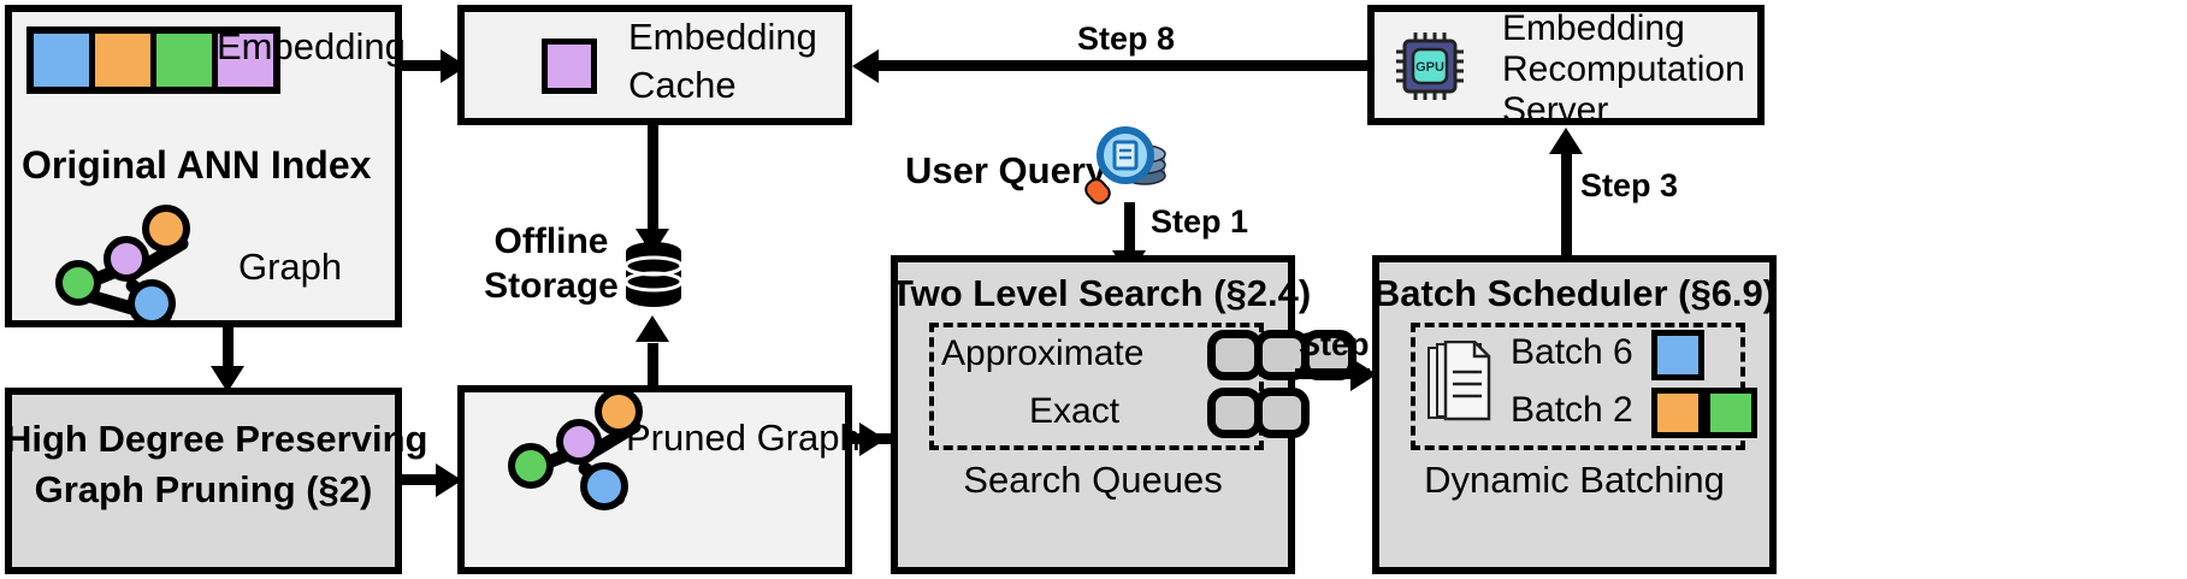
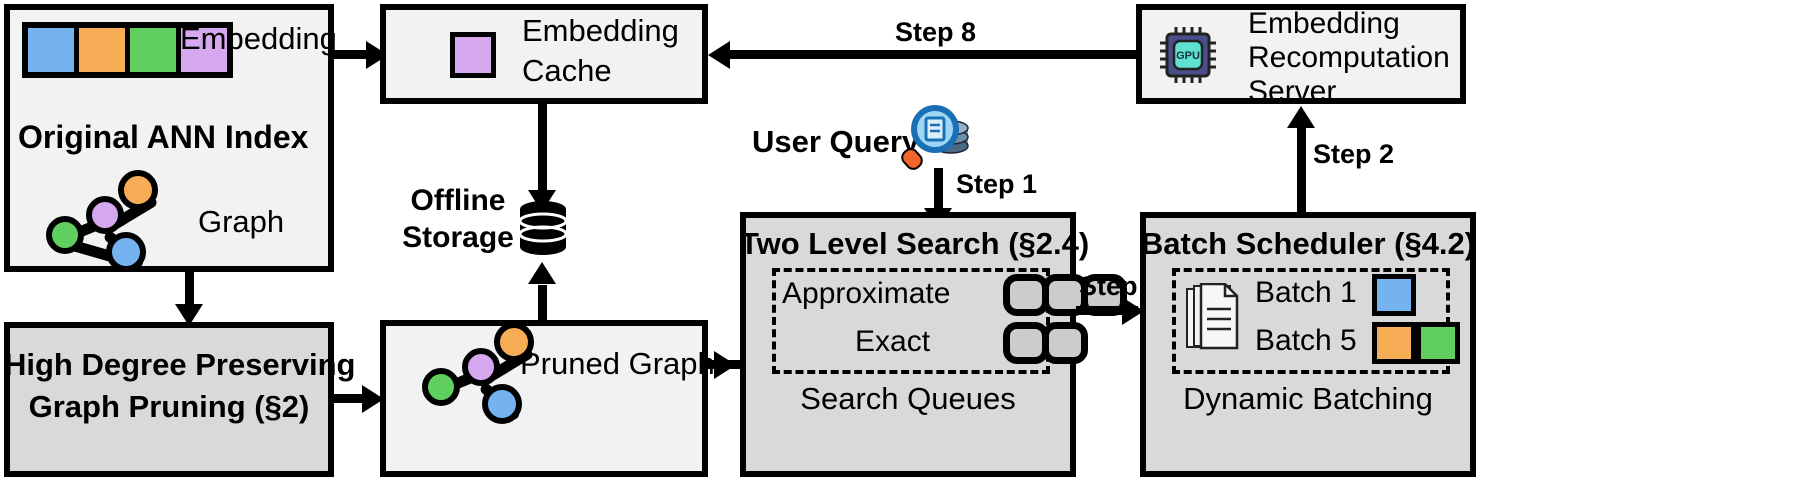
  Embedding
  Original ANN Index
  Graph
  High Degree Preserving
  Graph Pruning (§2)
  Embedding
  Cache
  Offline
  Storage
  Pruned Graph
  User Query
  Step 1
  Two Level Search (§2.4)
  Approximate
  Exact
  Search Queues
  Step
- Batch Scheduler (§6.9)
+ Batch Scheduler (§4.2)
- Batch 6
+ Batch 1
- Batch 2
+ Batch 5
  Dynamic Batching
- Step 3
+ Step 2
  GPU
  Embedding
  Recomputation
  Server
  Step 8
